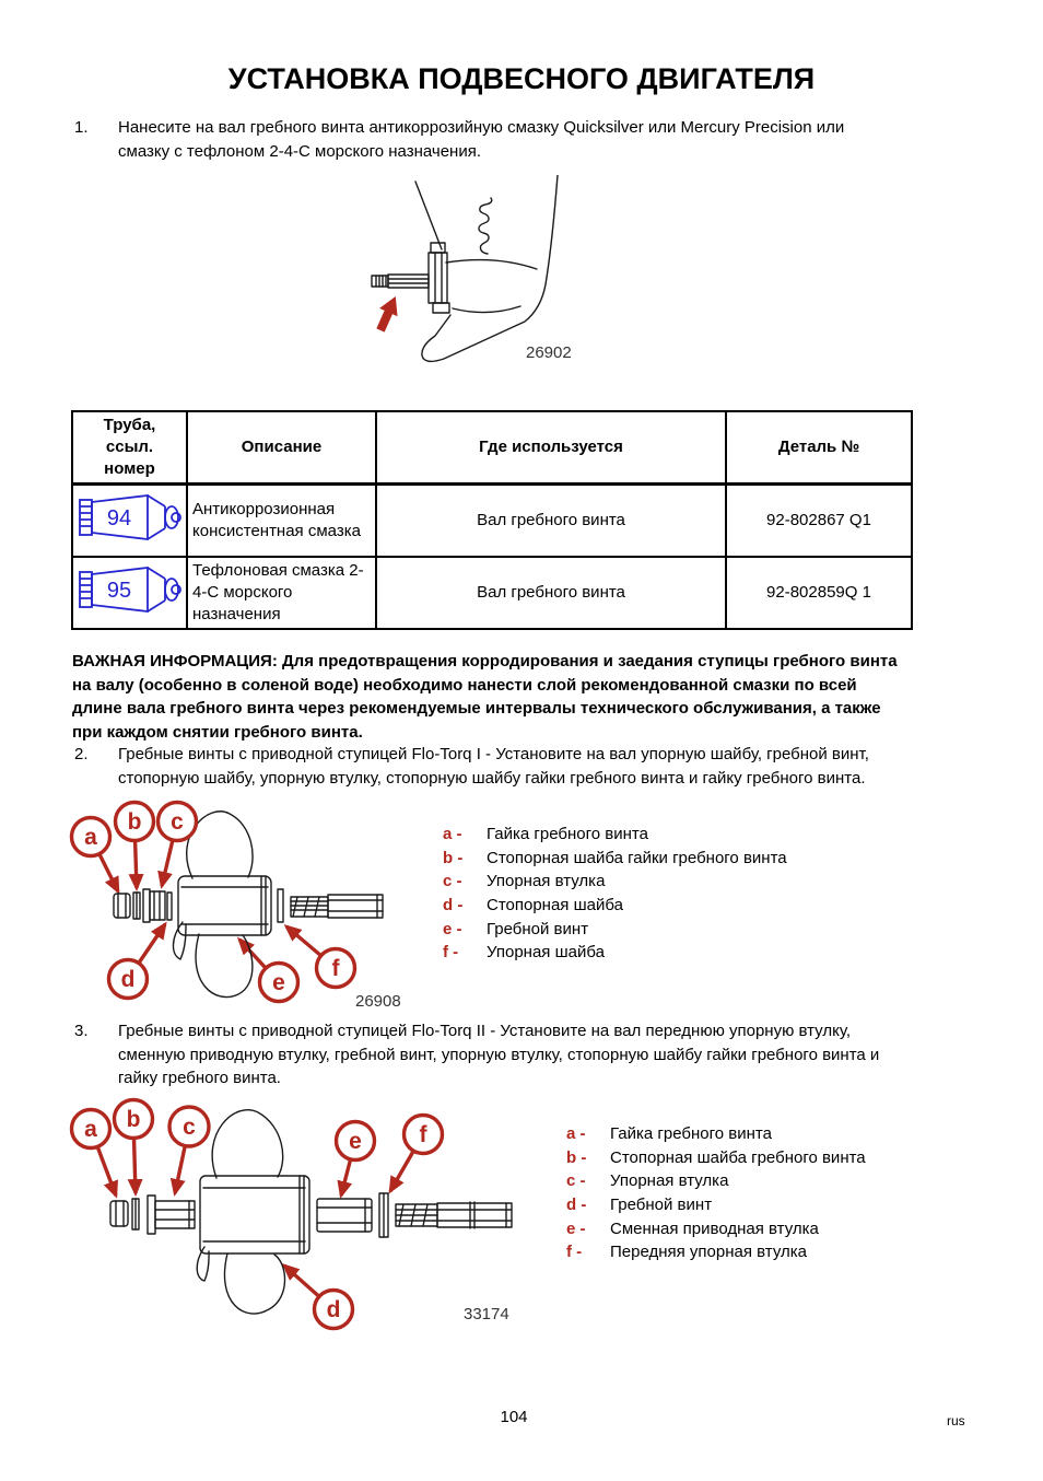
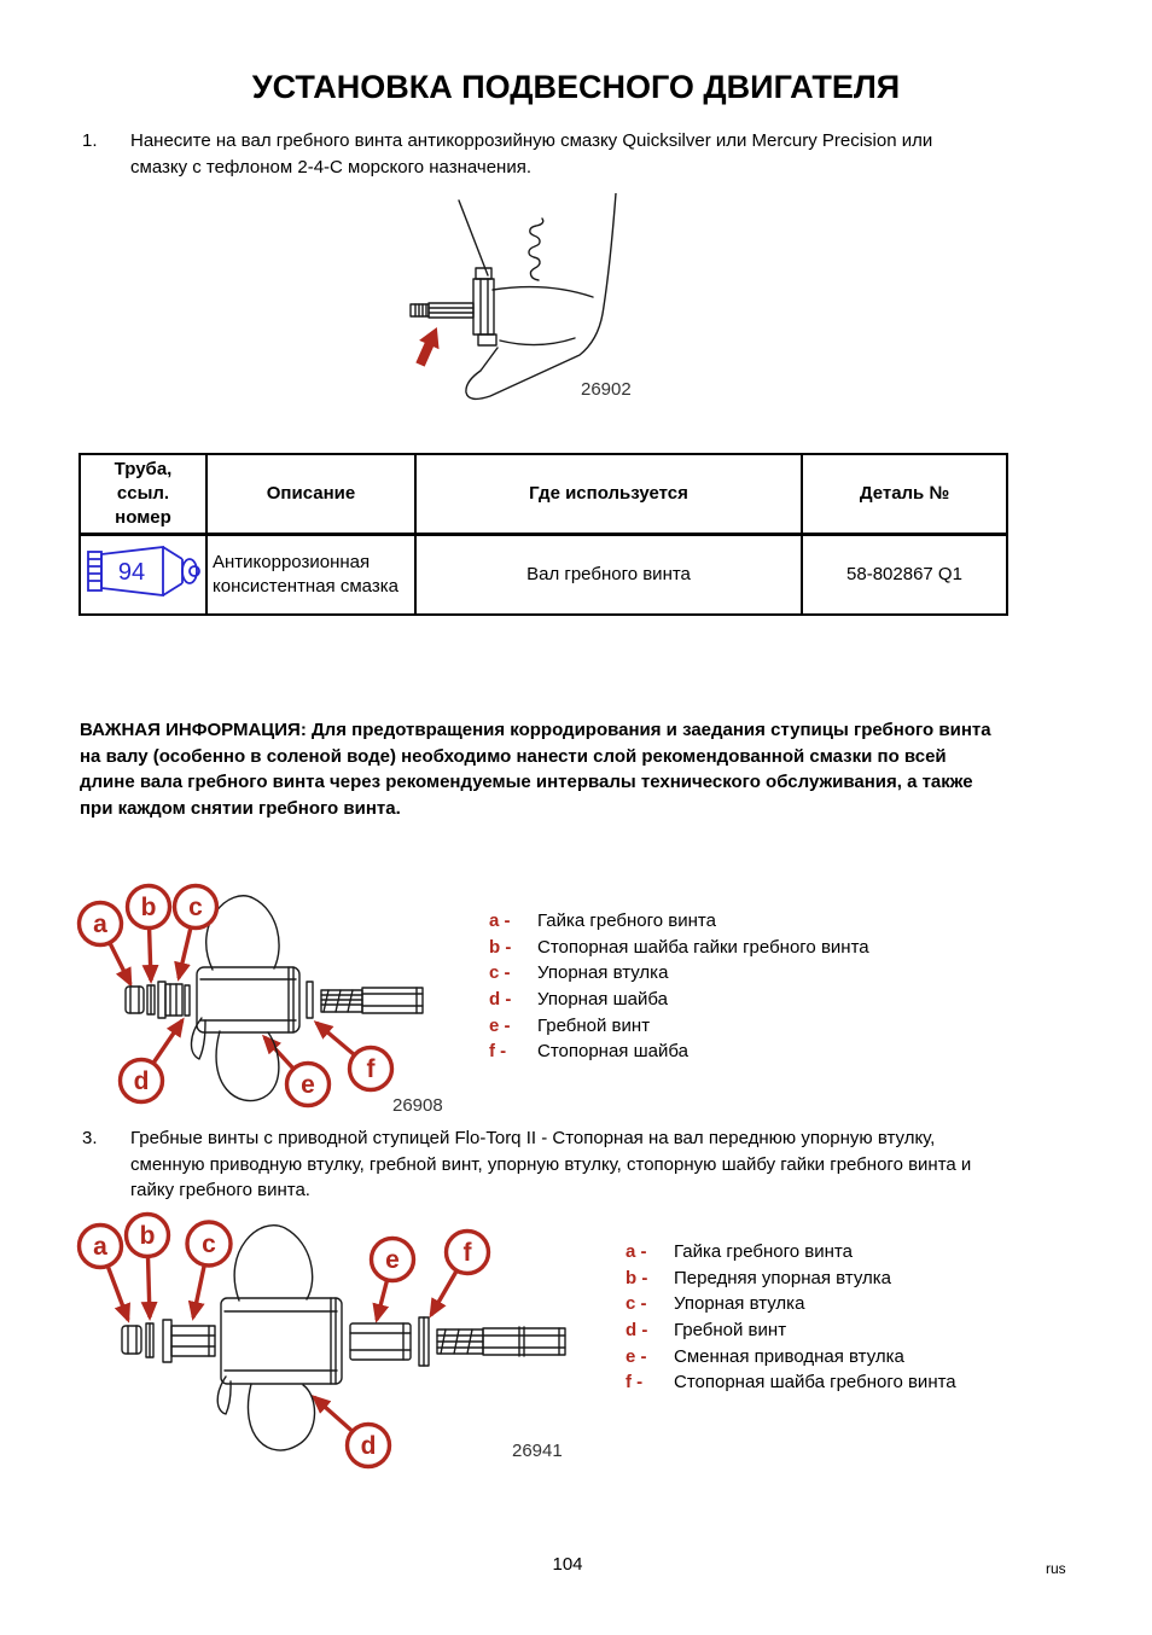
  УСТАНОВКА ПОДВЕСНОГО ДВИГАТЕЛЯ
  1.
  Нанесите на вал гребного винта антикоррозийную смазку Quicksilver или Mercury Precision или смазку с тефлоном 2-4-C морского назначения.
  26902
  Труба, ссыл. номер	Описание	Где используется	Деталь №
- 94	Антикоррозионная консистентная смазка	Вал гребного винта	92-802867 Q1
+ 94	Антикоррозионная консистентная смазка	Вал гребного винта	58-802867 Q1
- 95	Тефлоновая смазка 2-4-C морского назначения	Вал гребного винта	92-802859Q 1
  ВАЖНАЯ ИНФОРМАЦИЯ: Для предотвращения корродирования и заедания ступицы гребного винта на валу (особенно в соленой воде) необходимо нанести слой рекомендованной смазки по всей длине вала гребного винта через рекомендуемые интервалы технического обслуживания, а также при каждом снятии гребного винта.
- 2.
- Гребные винты с приводной ступицей Flo-Torq I - Установите на вал упорную шайбу, гребной винт, стопорную шайбу, упорную втулку, стопорную шайбу гайки гребного винта и гайку гребного винта.
  a
  b
  c
  d
  e
  f
  26908
  a - Гайка гребного винта
  b - Стопорная шайба гайки гребного винта
  c - Упорная втулка
- d - Стопорная шайба
+ d - Упорная шайба
  e - Гребной винт
- f - Упорная шайба
+ f - Стопорная шайба
  3.
- Гребные винты с приводной ступицей Flo-Torq II - Установите на вал переднюю упорную втулку, сменную приводную втулку, гребной винт, упорную втулку, стопорную шайбу гайки гребного винта и гайку гребного винта.
+ Гребные винты с приводной ступицей Flo-Torq II - Стопорная на вал переднюю упорную втулку, сменную приводную втулку, гребной винт, упорную втулку, стопорную шайбу гайки гребного винта и гайку гребного винта.
  a
  b
  c
  e
  f
  d
- 33174
+ 26941
  a - Гайка гребного винта
- b - Стопорная шайба гребного винта
+ b - Передняя упорная втулка
  c - Упорная втулка
  d - Гребной винт
  e - Сменная приводная втулка
- f - Передняя упорная втулка
+ f - Стопорная шайба гребного винта
  104
  rus
